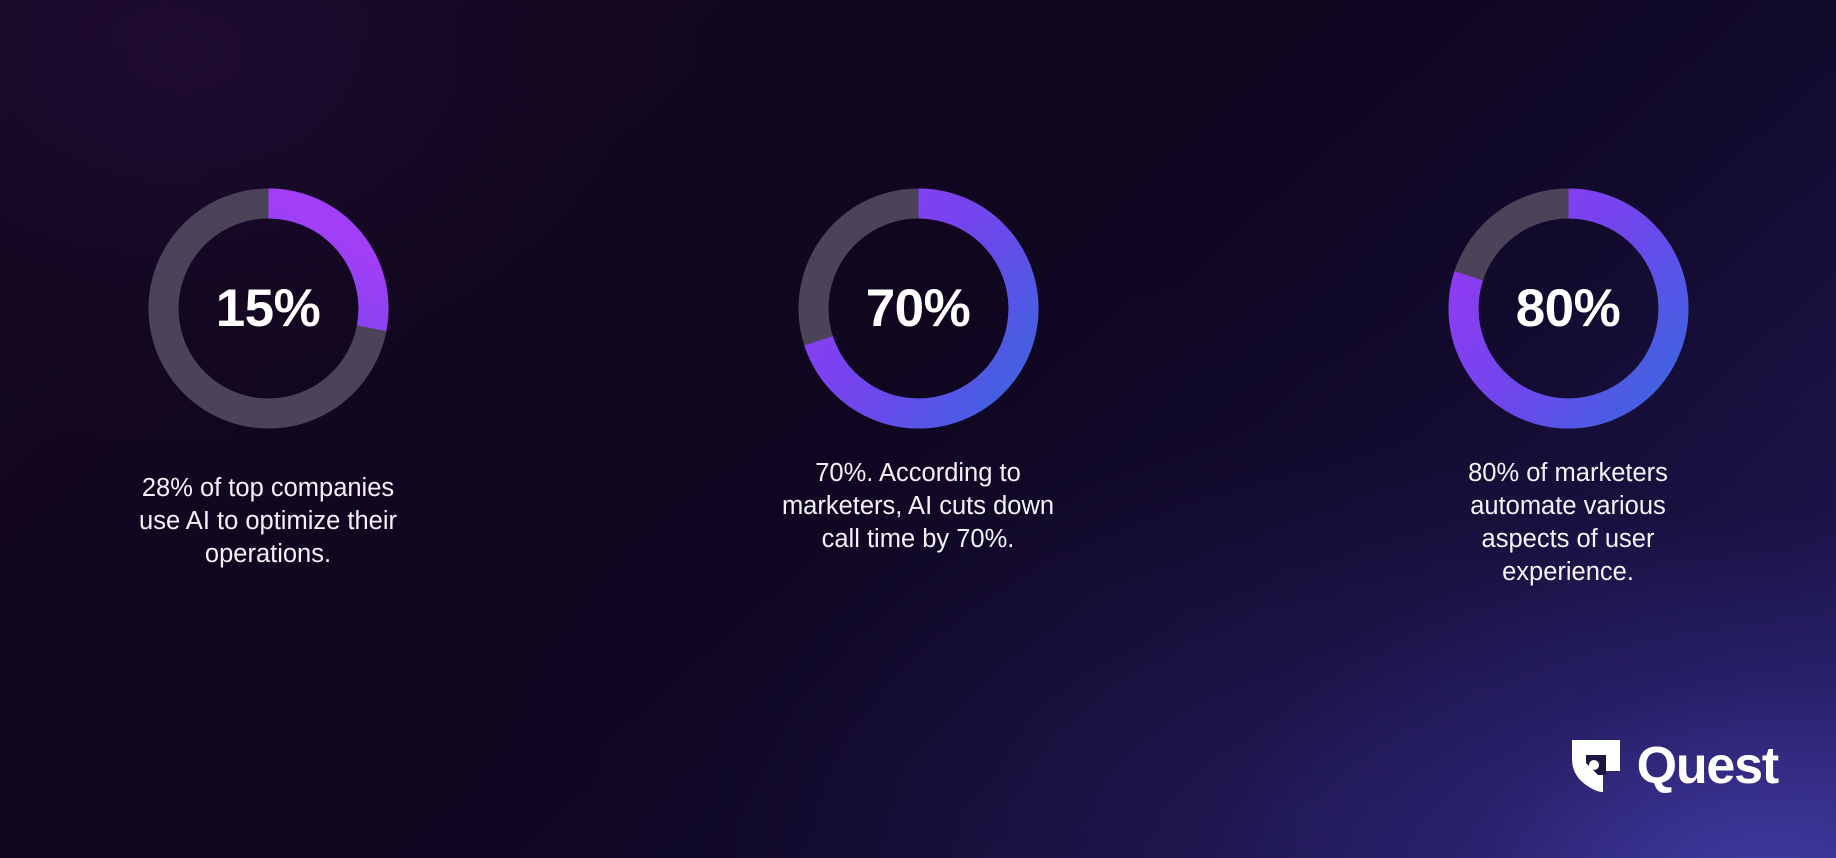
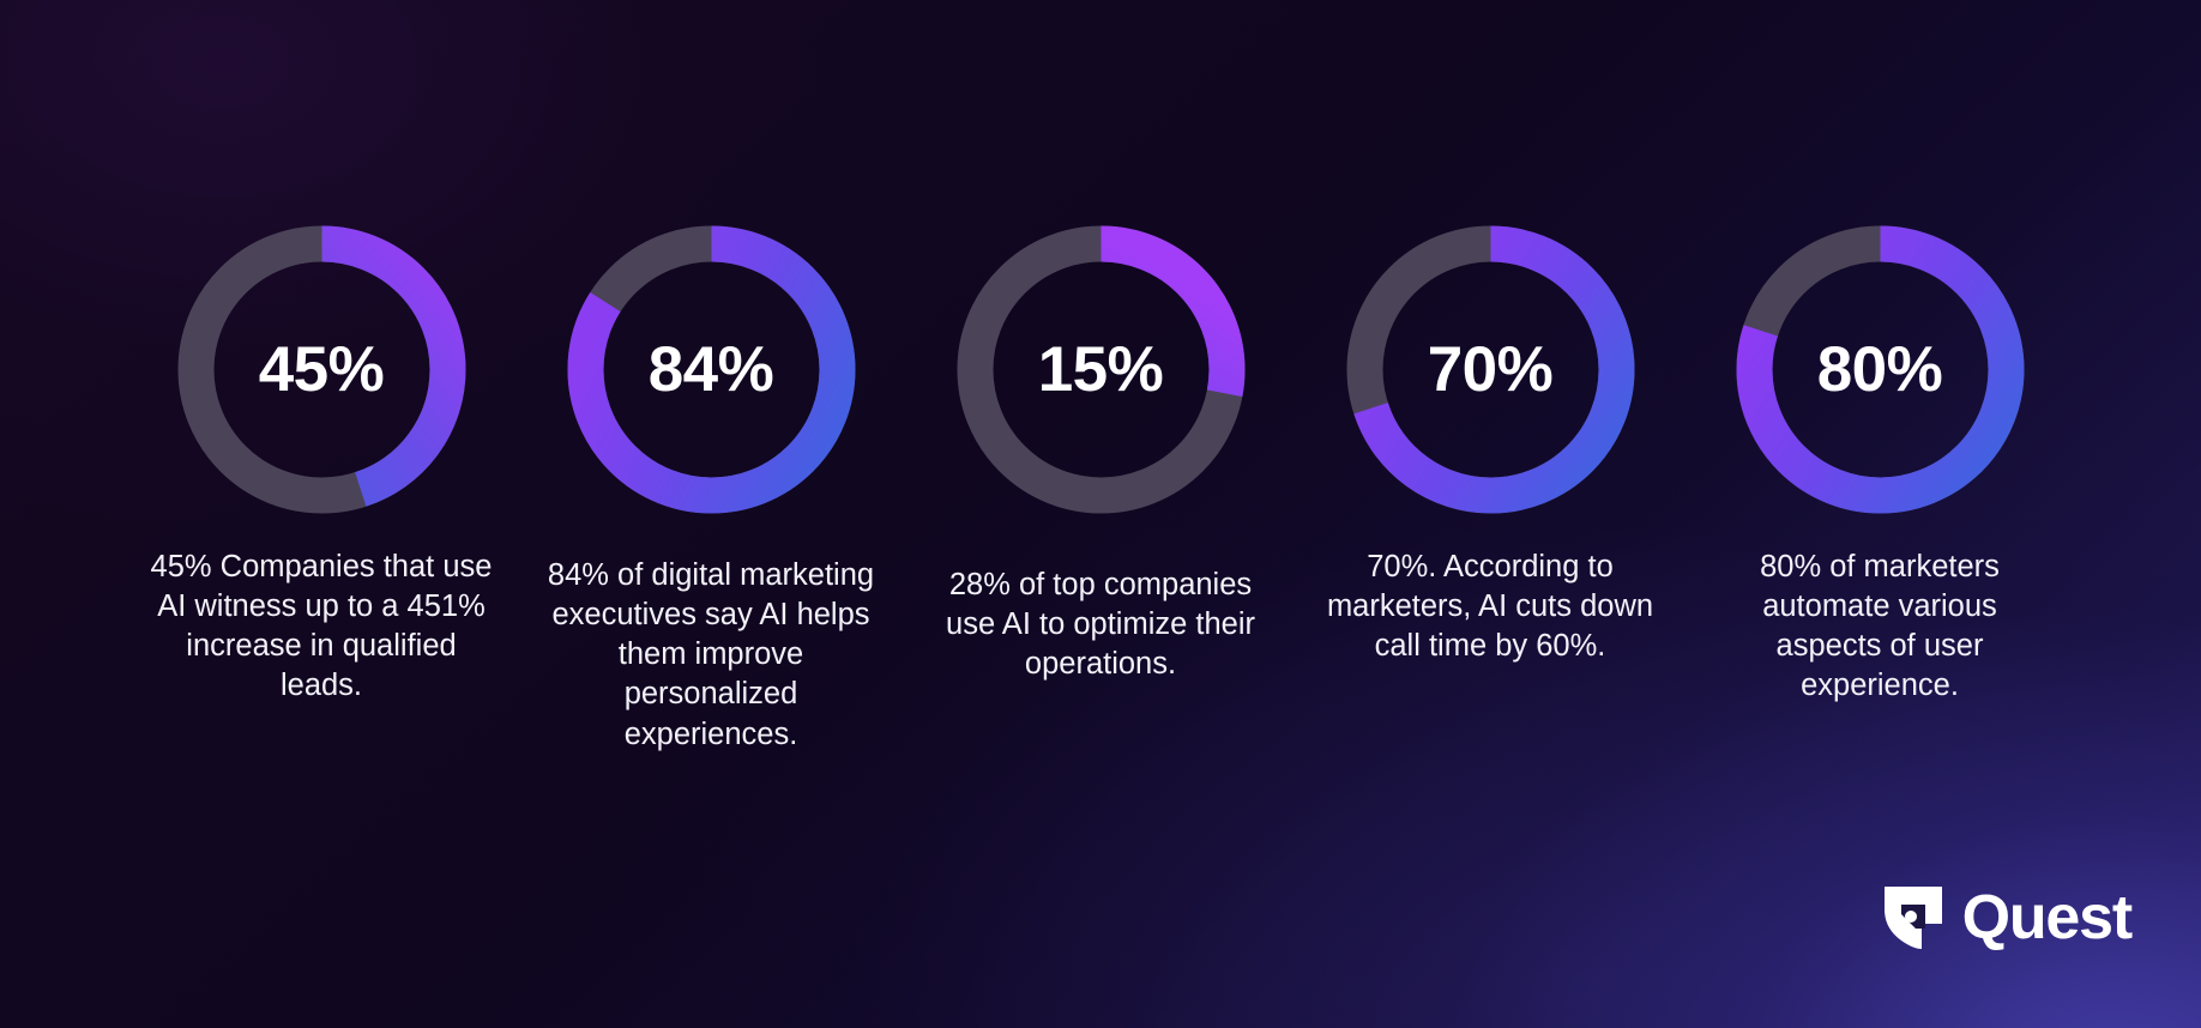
+ 45%
+ 45% Companies that use AI witness up to a 451% increase in qualified leads.
+ 84%
+ 84% of digital marketing executives say AI helps them improve personalized experiences.
  15%
  28% of top companies use AI to optimize their operations.
  70%
- 70%. According to marketers, AI cuts down call time by 70%.
+ 70%. According to marketers, AI cuts down call time by 60%.
  80%
  80% of marketers automate various aspects of user experience.
  Quest
